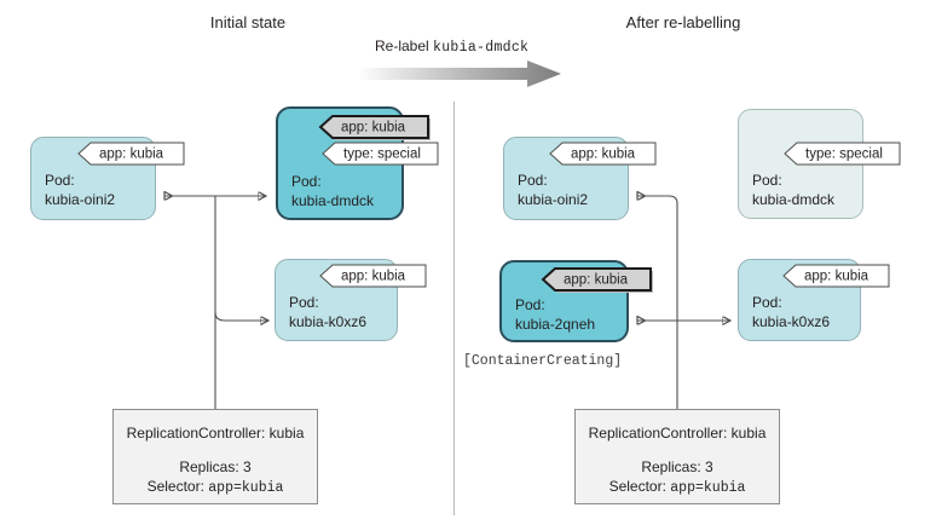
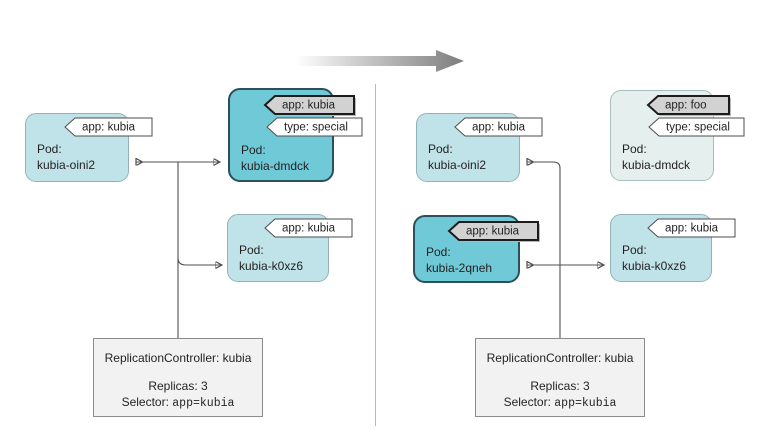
- Initial state
- After re-labelling
- Re-label kubia-dmdck
  Pod:
  kubia-oini2
  app: kubia
  Pod:
  kubia-dmdck
  app: kubia
  type: special
  Pod:
  kubia-k0xz6
  app: kubia
  ReplicationController: kubia
  Replicas: 3
  Selector: app=kubia
  Pod:
  kubia-oini2
  app: kubia
  Pod:
  kubia-dmdck
+ app: foo
  type: special
  Pod:
  kubia-2qneh
  app: kubia
- [ContainerCreating]
  Pod:
  kubia-k0xz6
  app: kubia
  ReplicationController: kubia
  Replicas: 3
  Selector: app=kubia
